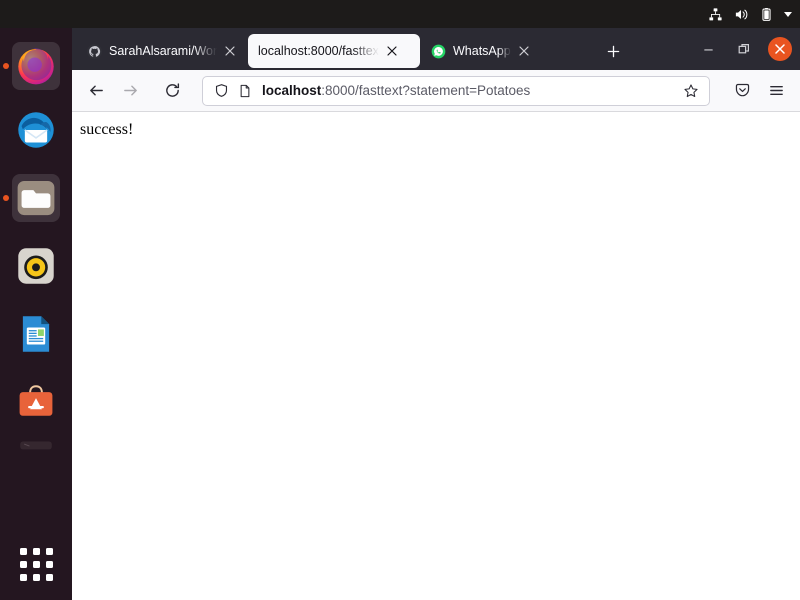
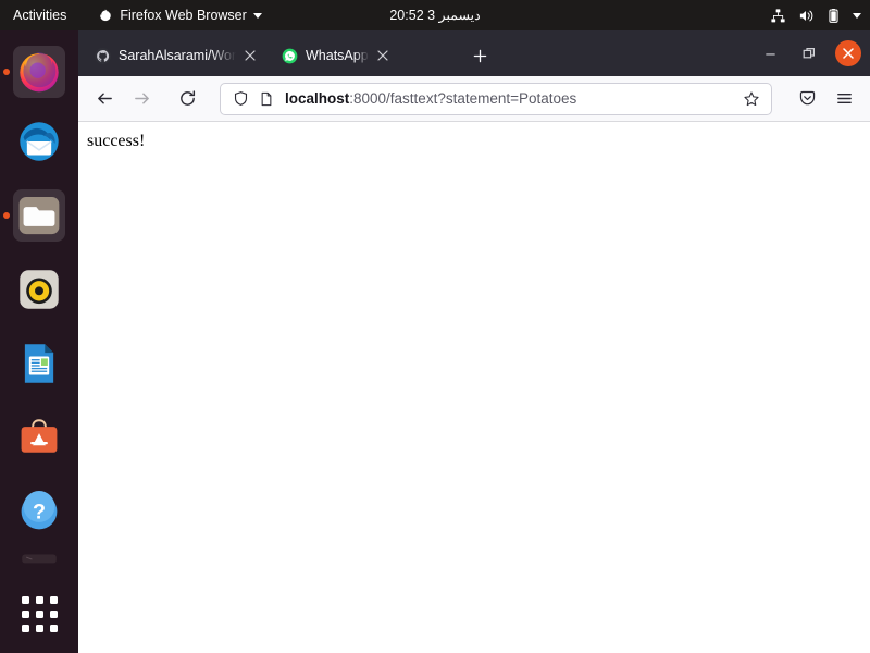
+ Activities
+ Firefox Web Browser
+ 20:52 3 ديسمبر
+ ?
  SarahAlsarami/Wor
- localhost:8000/fasttex
  WhatsApp
  localhost:8000/fasttext?statement=Potatoes
  success!
